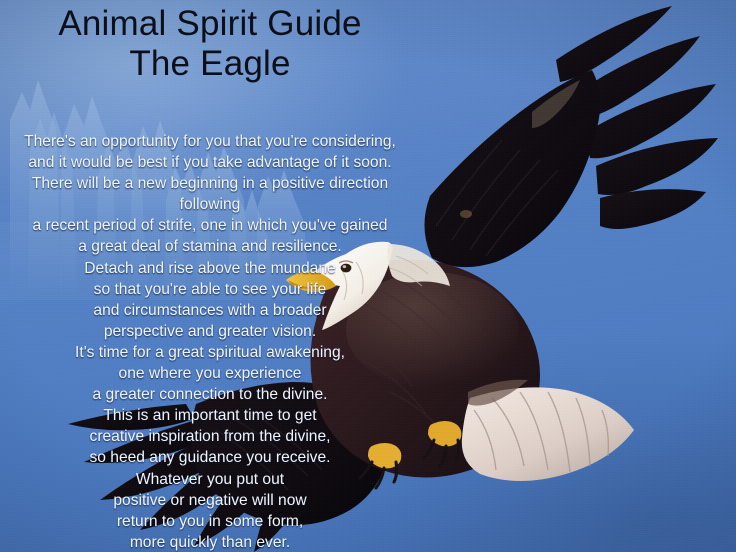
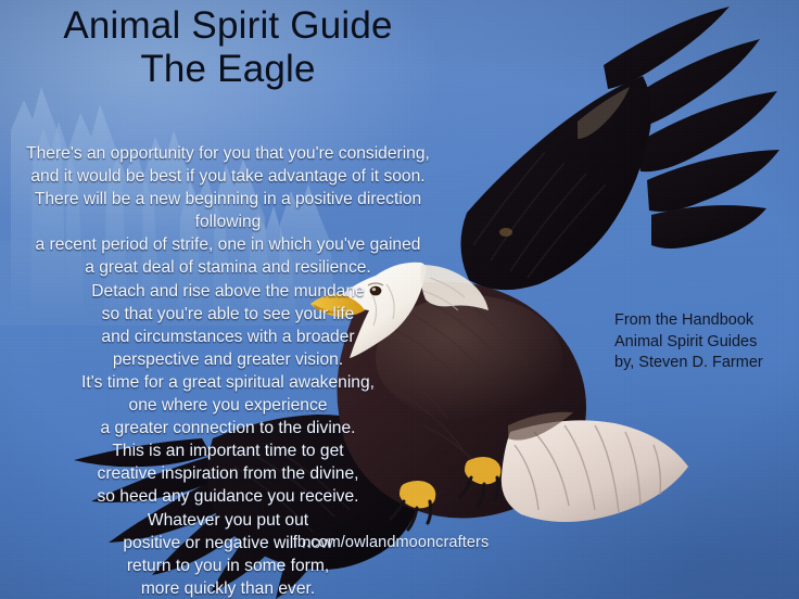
  Animal Spirit Guide
  The Eagle
  There's an opportunity for you that you're considering,
  and it would be best if you take advantage of it soon.
  There will be a new beginning in a positive direction following
  a recent period of strife, one in which you've gained
  a great deal of stamina and resilience.
  Detach and rise above the mundane
  so that you're able to see your life
  and circumstances with a broader
  perspective and greater vision.
  It's time for a great spiritual awakening,
  one where you experience
  a greater connection to the divine.
  This is an important time to get
  creative inspiration from the divine,
  so heed any guidance you receive.
  Whatever you put out
  positive or negative will now
  return to you in some form,
  more quickly than ever.
+ From the Handbook
+ Animal Spirit Guides
+ by, Steven D. Farmer
+ fb.com/owlandmooncrafters
